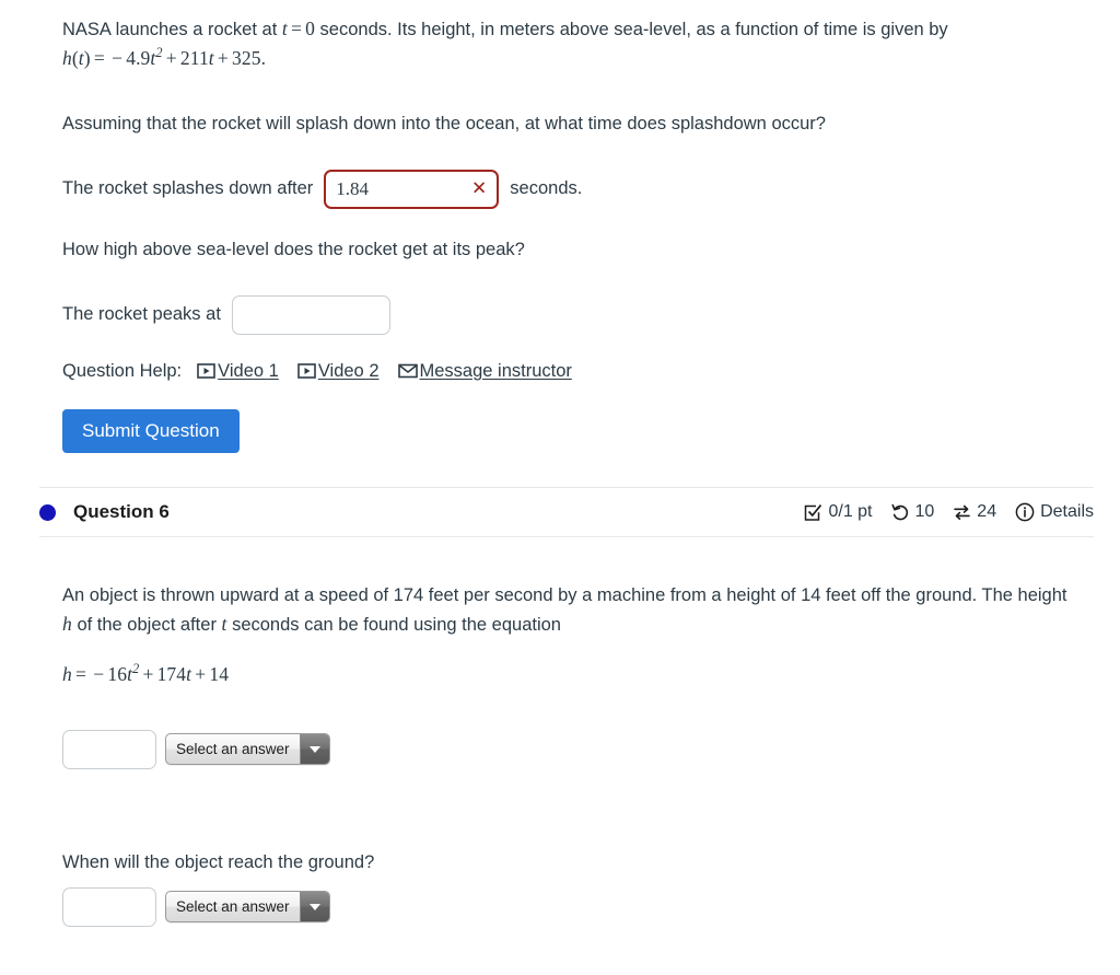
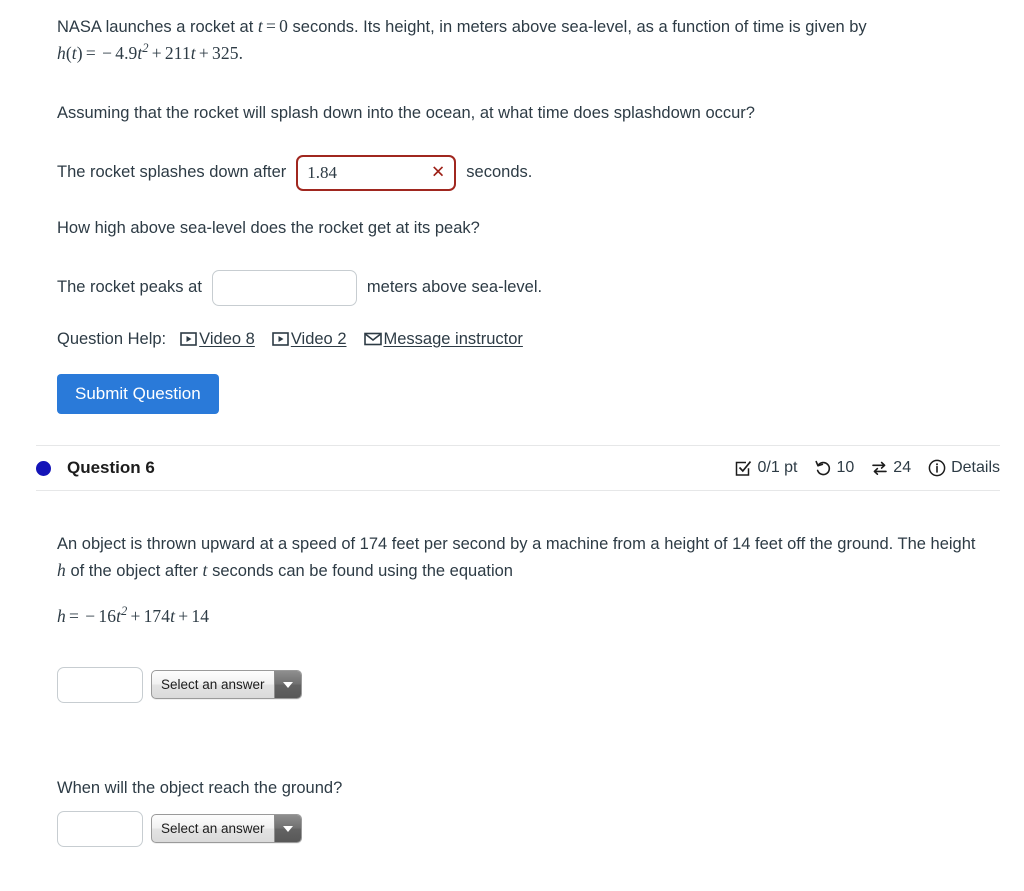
  NASA launches a rocket at t = 0 seconds. Its height, in meters above sea-level, as a function of time is given by h(t) = − 4.9t2 + 211t + 325.
  Assuming that the rocket will splash down into the ocean, at what time does splashdown occur?
  The rocket splashes down after
  1.84
  ✕
  seconds.
  How high above sea-level does the rocket get at its peak?
  The rocket peaks at
+ meters above sea-level.
  Question Help:
- Video 1
+ Video 8
  Video 2
  Message instructor
  Submit Question
  Question 6
  0/1 pt
  10
  24
  Details
  An object is thrown upward at a speed of 174 feet per second by a machine from a height of 14 feet off the ground. The height h of the object after t seconds can be found using the equation
  h = − 16t2 + 174t + 14
  Select an answer
  When will the object reach the ground?
  Select an answer
